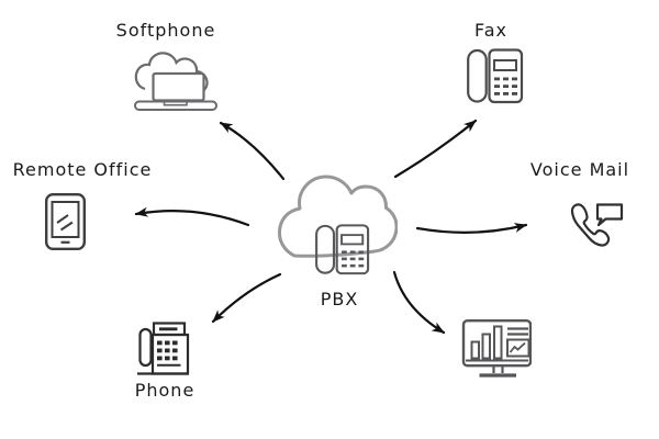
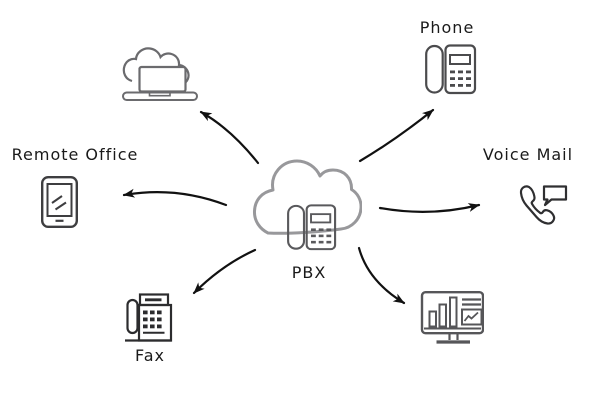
  PBX
- Softphone
- Fax
+ Phone
  Remote Office
  Voice Mail
- Phone
+ Fax
